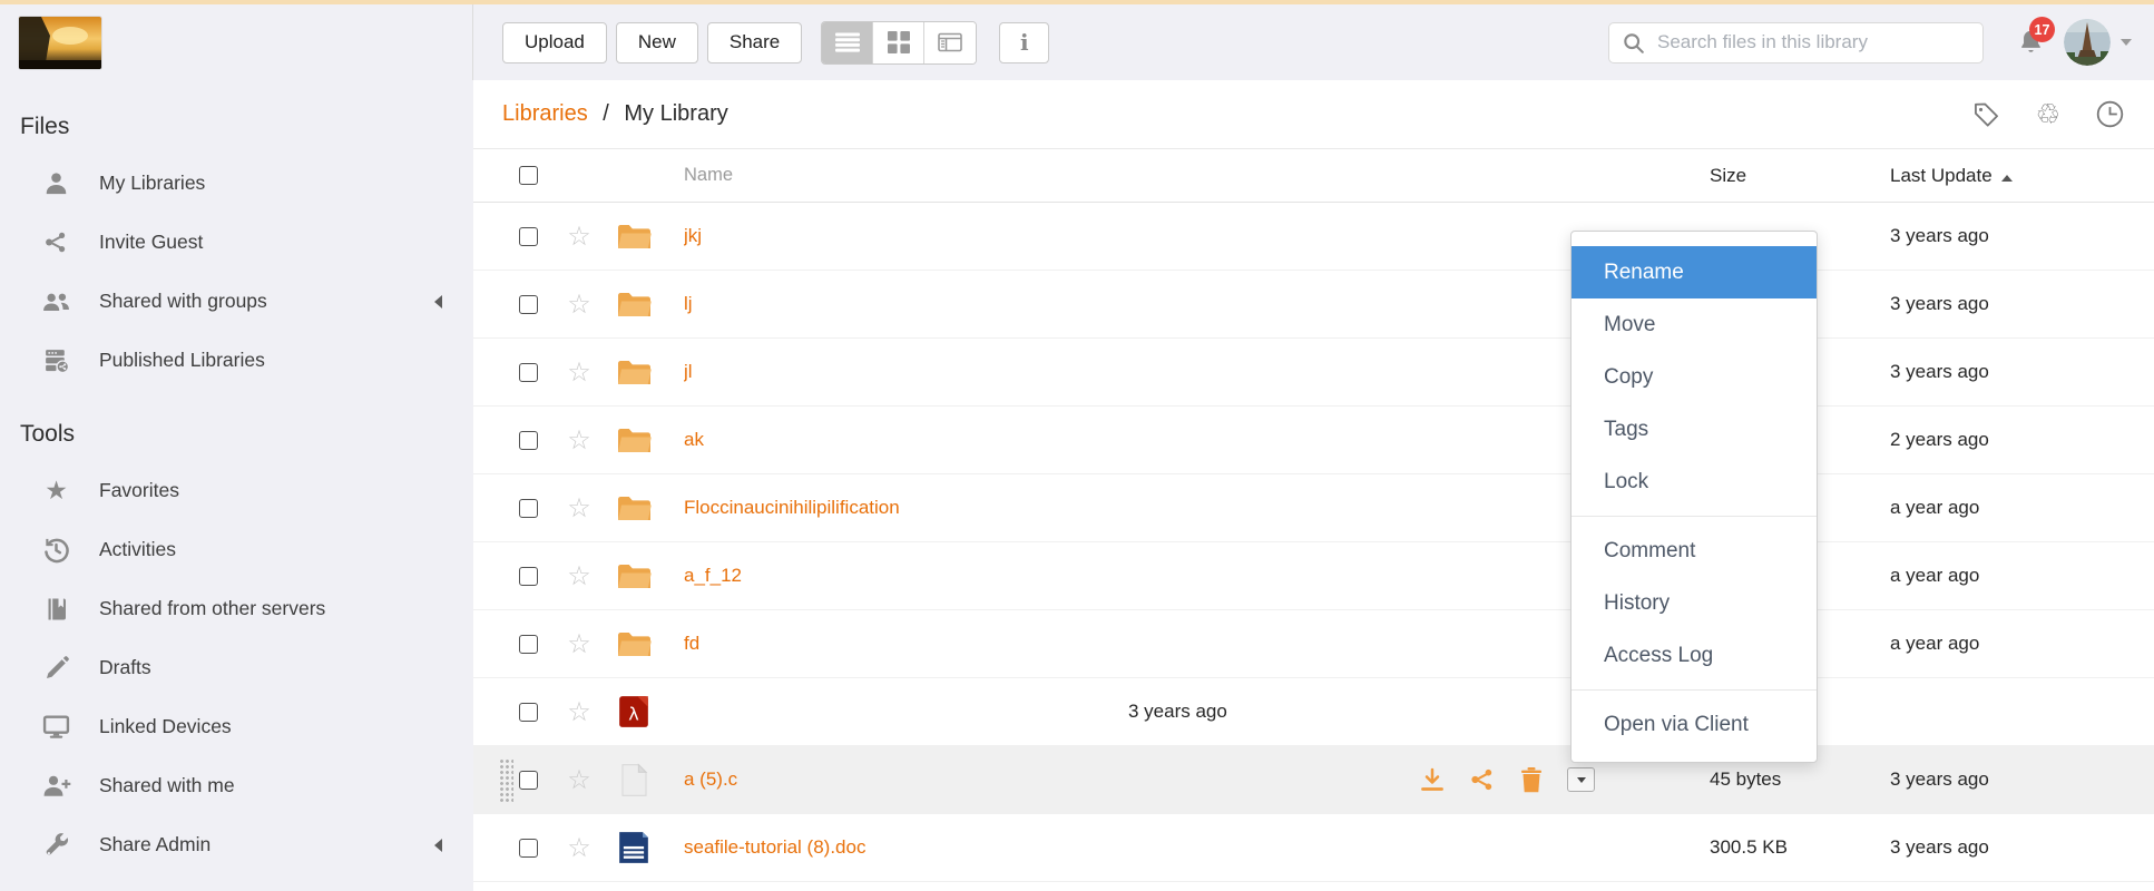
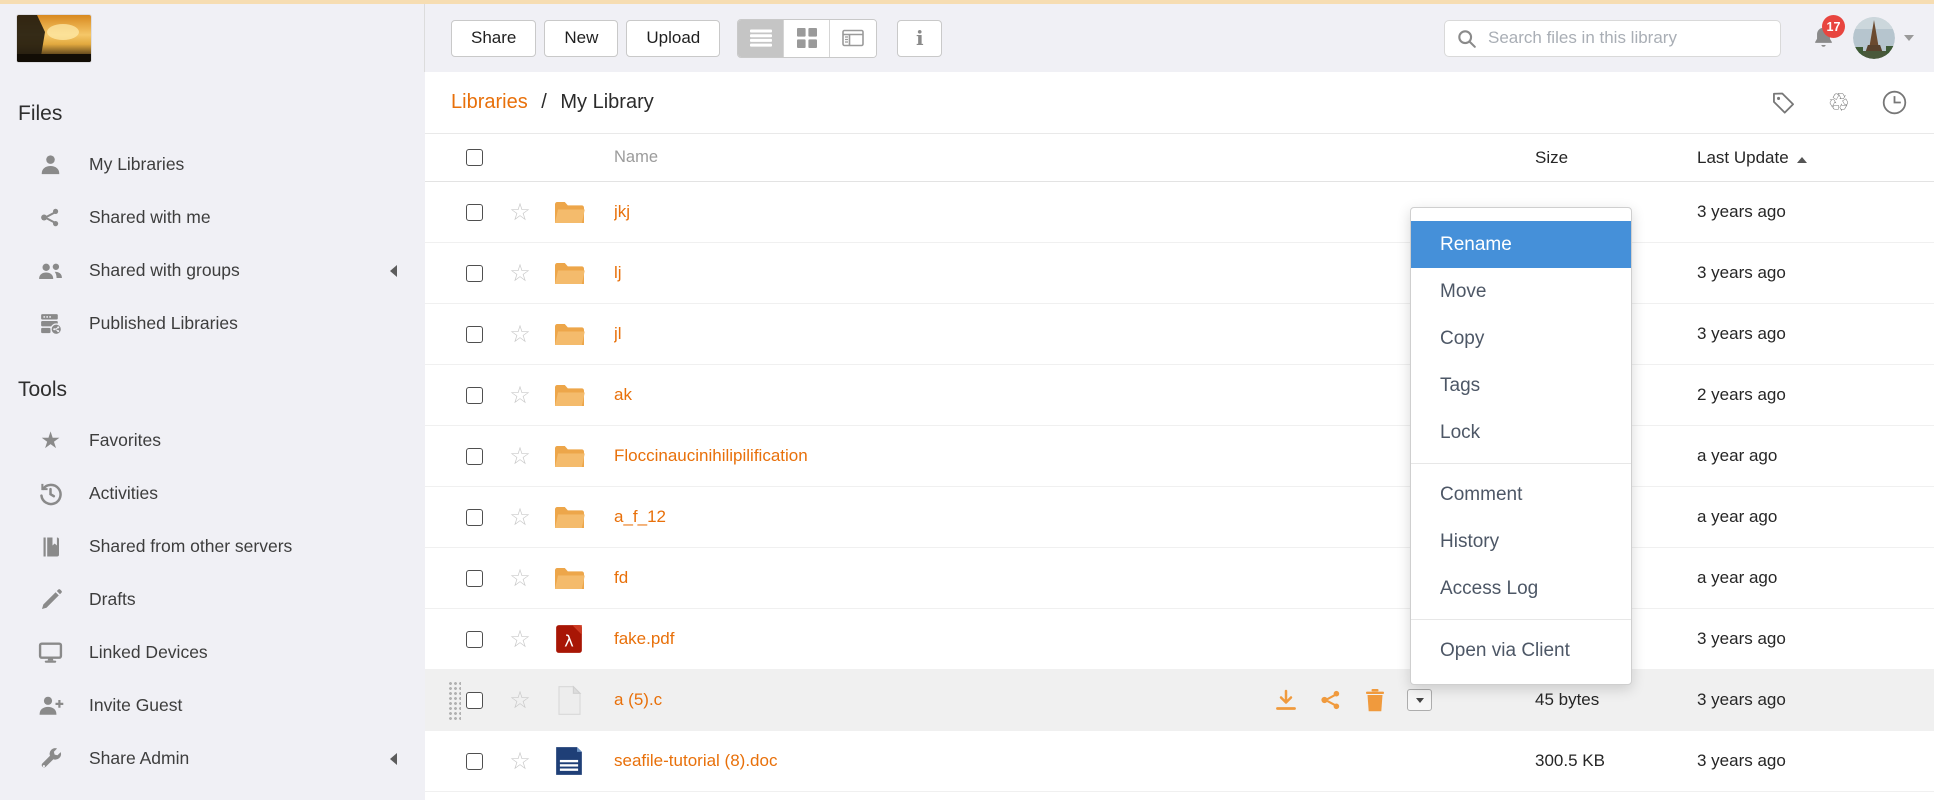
- Upload
+ Share
  New
- Share
+ Upload
  i
  Search files in this library
  17
  Files
  My Libraries
- Invite Guest
+ Shared with me
  Shared with groups
  Published Libraries
  Tools
  ★
  Favorites
  Activities
  Shared from other servers
  Drafts
  Linked Devices
- Shared with me
+ Invite Guest
  Share Admin
  Libraries / My Library
  ♲
  Name
  Size
  Last Update
  ☆
  jkj
  3 years ago
  ☆
  lj
  3 years ago
  ☆
  jl
  3 years ago
  ☆
  ak
  2 years ago
  ☆
  Floccinaucinihilipilification
  a year ago
  ☆
  a_f_12
  a year ago
  ☆
  fd
  a year ago
  ☆
  λ
+ fake.pdf
  3 years ago
  ☆
  a (5).c
  45 bytes
  3 years ago
  ☆
  seafile-tutorial (8).doc
  300.5 KB
  3 years ago
  Rename
  Move
  Copy
  Tags
  Lock
  Comment
  History
  Access Log
  Open via Client
